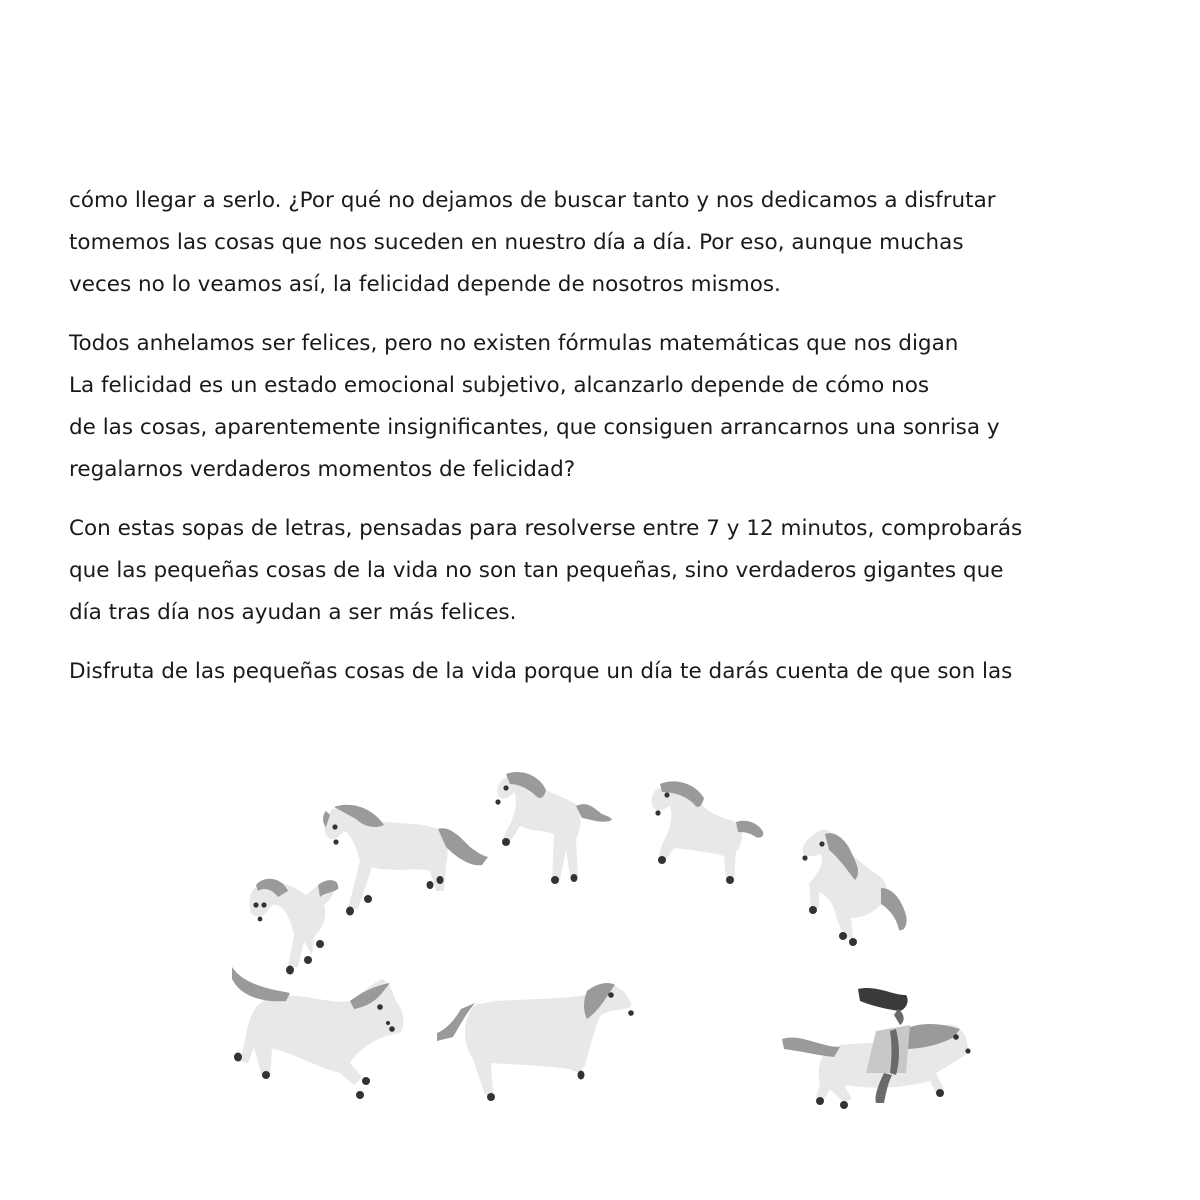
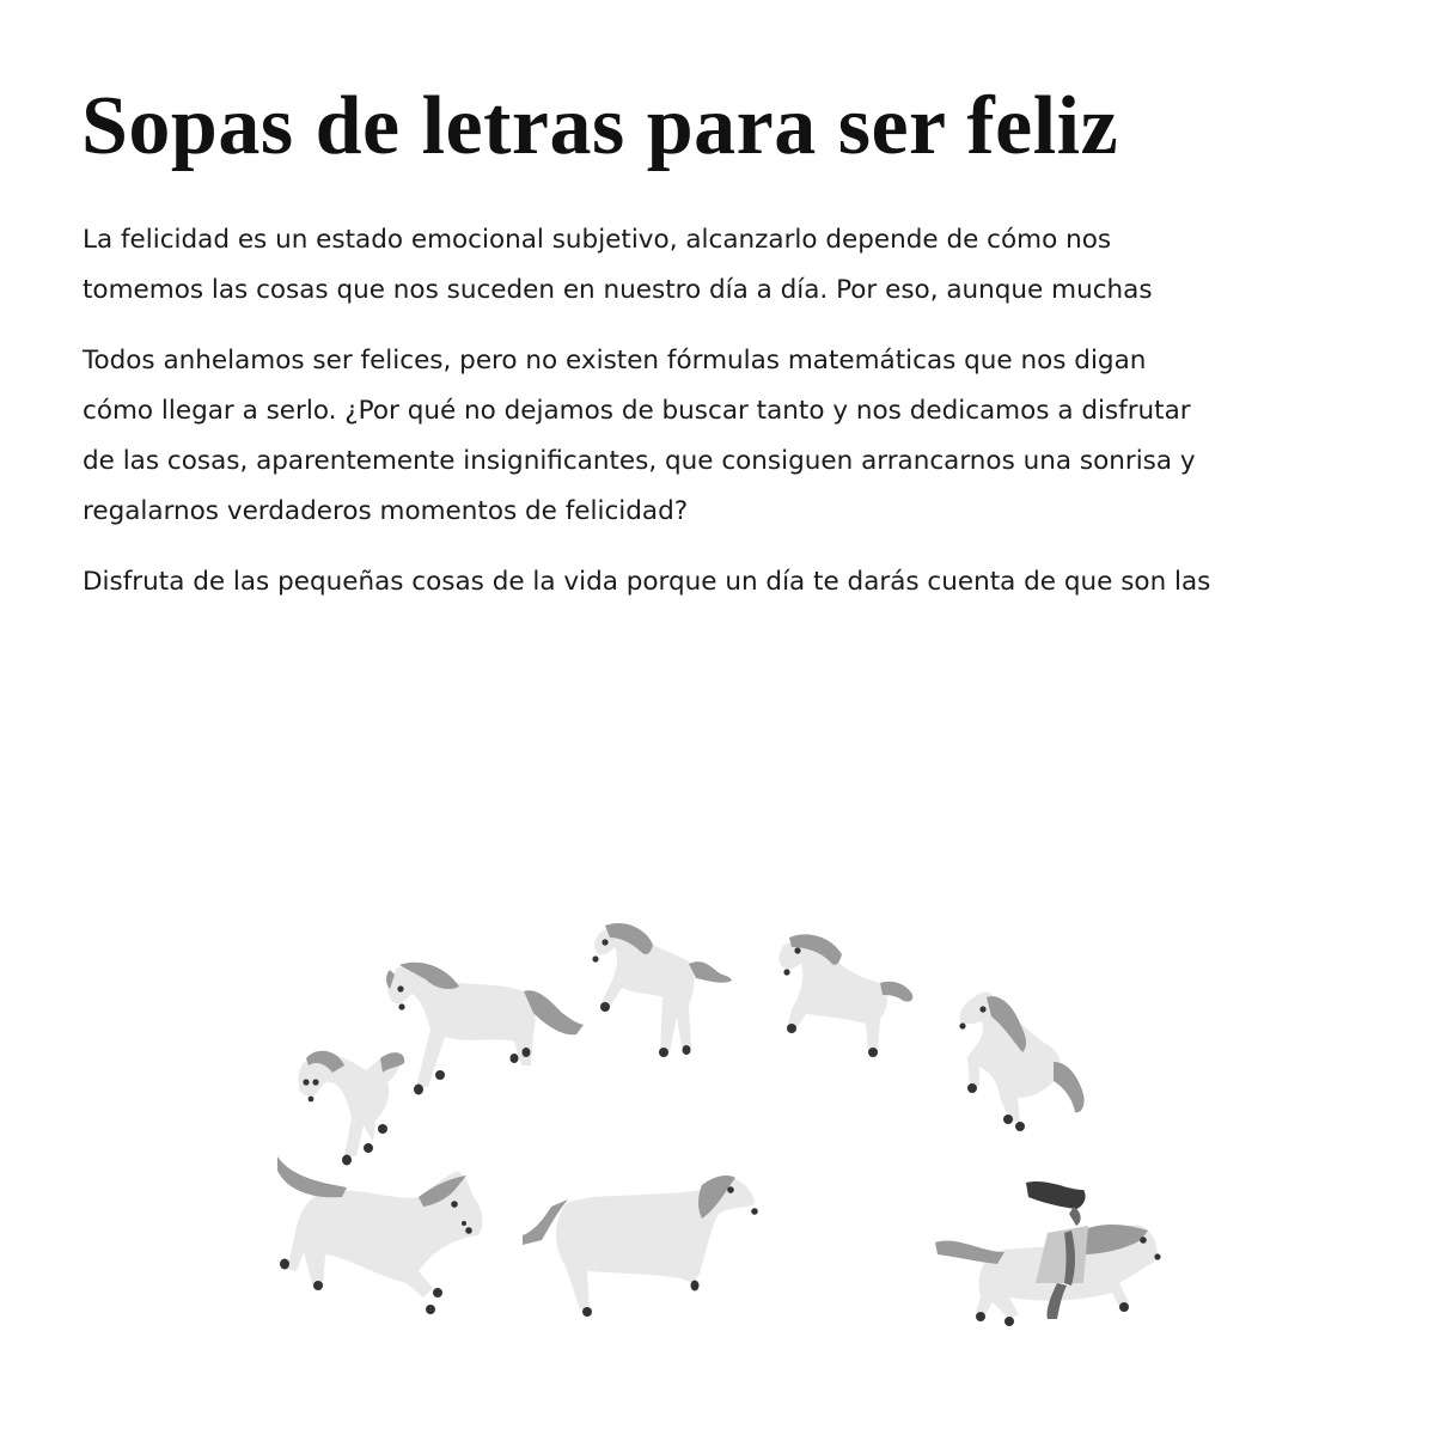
+ Sopas de letras para ser feliz
- cómo llegar a serlo. ¿Por qué no dejamos de buscar tanto y nos dedicamos a disfrutar
+ La felicidad es un estado emocional subjetivo, alcanzarlo depende de cómo nos
  tomemos las cosas que nos suceden en nuestro día a día. Por eso, aunque muchas
- veces no lo veamos así, la felicidad depende de nosotros mismos.
  Todos anhelamos ser felices, pero no existen fórmulas matemáticas que nos digan
- La felicidad es un estado emocional subjetivo, alcanzarlo depende de cómo nos
+ cómo llegar a serlo. ¿Por qué no dejamos de buscar tanto y nos dedicamos a disfrutar
  de las cosas, aparentemente insignificantes, que consiguen arrancarnos una sonrisa y
  regalarnos verdaderos momentos de felicidad?
- Con estas sopas de letras, pensadas para resolverse entre 7 y 12 minutos, comprobarás
- que las pequeñas cosas de la vida no son tan pequeñas, sino verdaderos gigantes que
- día tras día nos ayudan a ser más felices.
  Disfruta de las pequeñas cosas de la vida porque un día te darás cuenta de que son las
